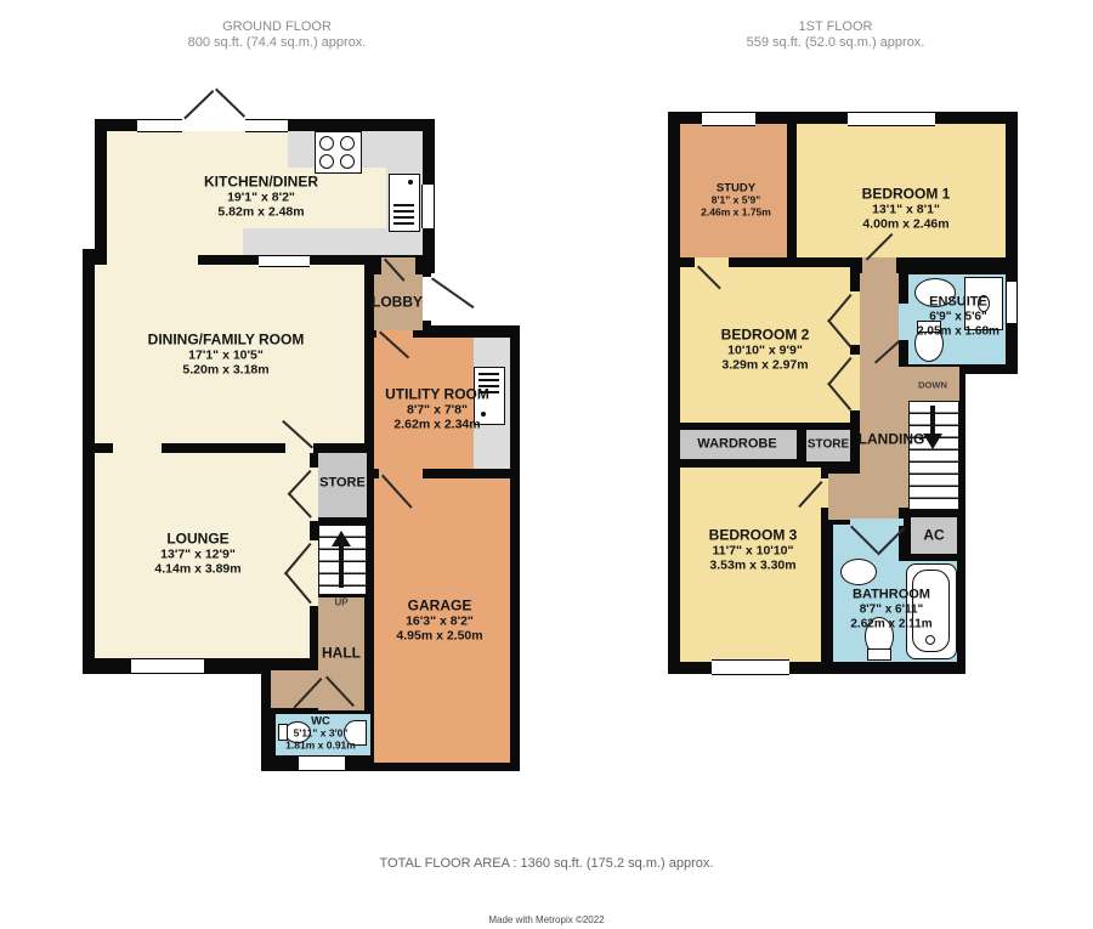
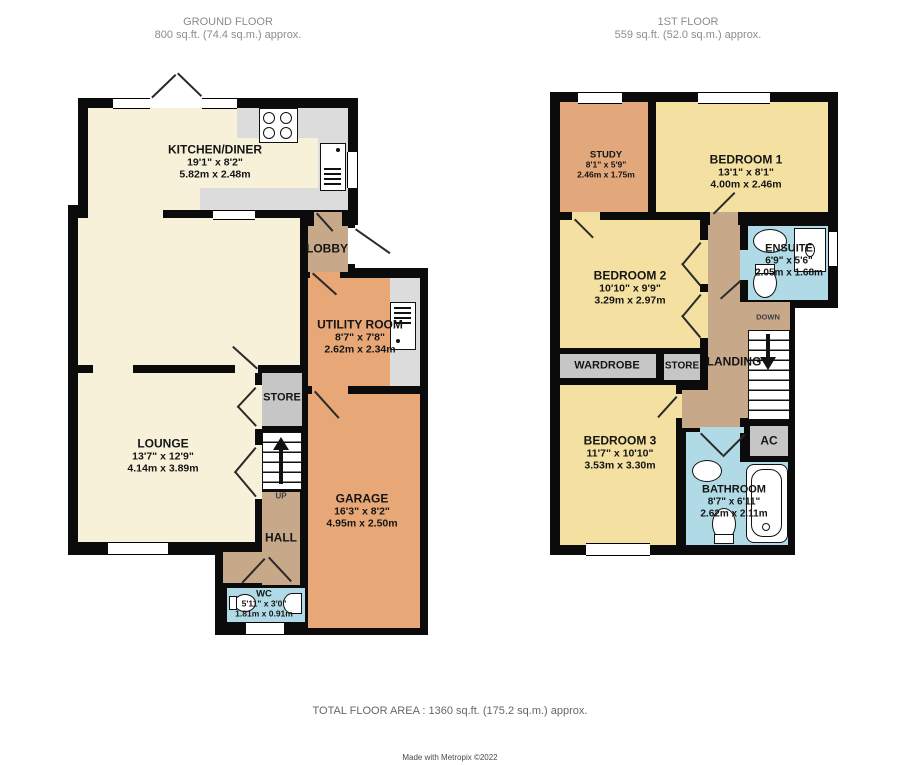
  GROUND FLOOR
  800 sq.ft. (74.4 sq.m.) approx.
  1ST FLOOR
  559 sq.ft. (52.0 sq.m.) approx.
  KITCHEN/DINER
  19'1" x 8'2"
  5.82m x 2.48m
- DINING/FAMILY ROOM
- 17'1" x 10'5"
- 5.20m x 3.18m
  LOBBY
  UTILITY ROOM
  8'7" x 7'8"
  2.62m x 2.34m
  STORE
  LOUNGE
  13'7" x 12'9"
  4.14m x 3.89m
  UP
  HALL
  GARAGE
  16'3" x 8'2"
  4.95m x 2.50m
  WC
  5'11" x 3'0"
  1.81m x 0.91m
  STUDY
  8'1" x 5'9"
  2.46m x 1.75m
  BEDROOM 1
  13'1" x 8'1"
  4.00m x 2.46m
  ENSUITE
  6'9" x 5'6"
  2.05m x 1.68m
  BEDROOM 2
  10'10" x 9'9"
  3.29m x 2.97m
  WARDROBE
  STORE
  LANDING
  DOWN
  BEDROOM 3
  11'7" x 10'10"
  3.53m x 3.30m
  BATHROOM
  8'7" x 6'11"
  2.62m x 2.11m
  AC
  TOTAL FLOOR AREA : 1360 sq.ft. (175.2 sq.m.) approx.
  Made with Metropix ©2022
